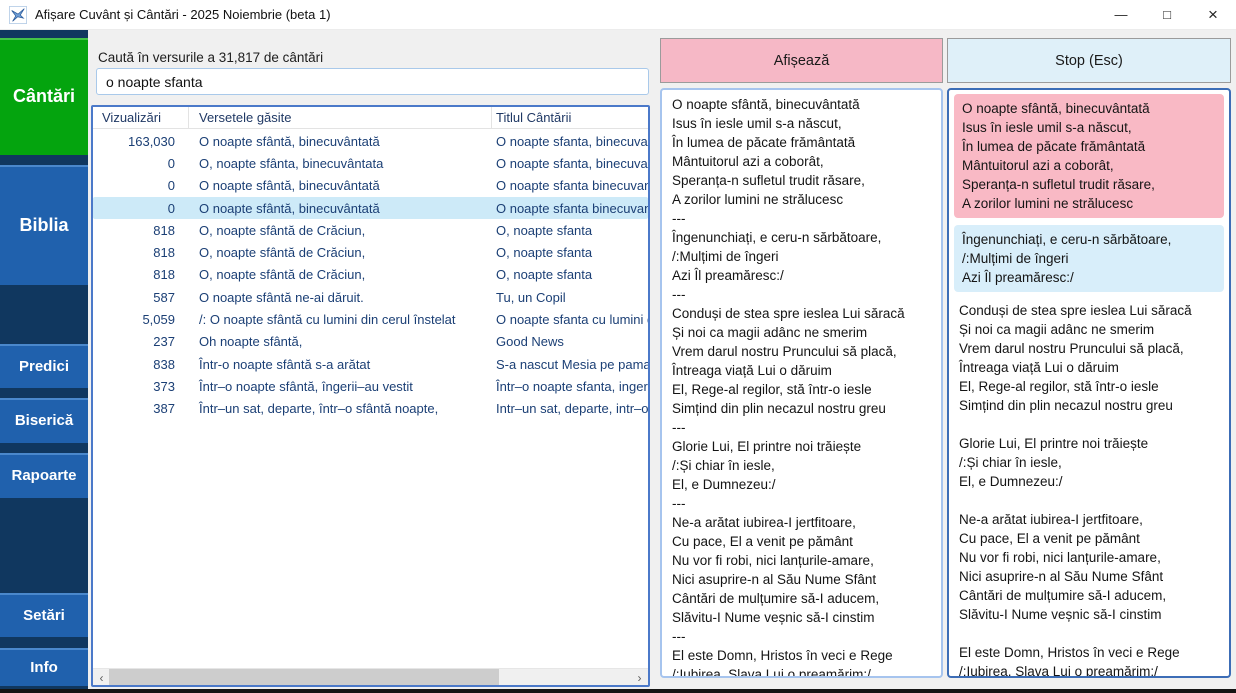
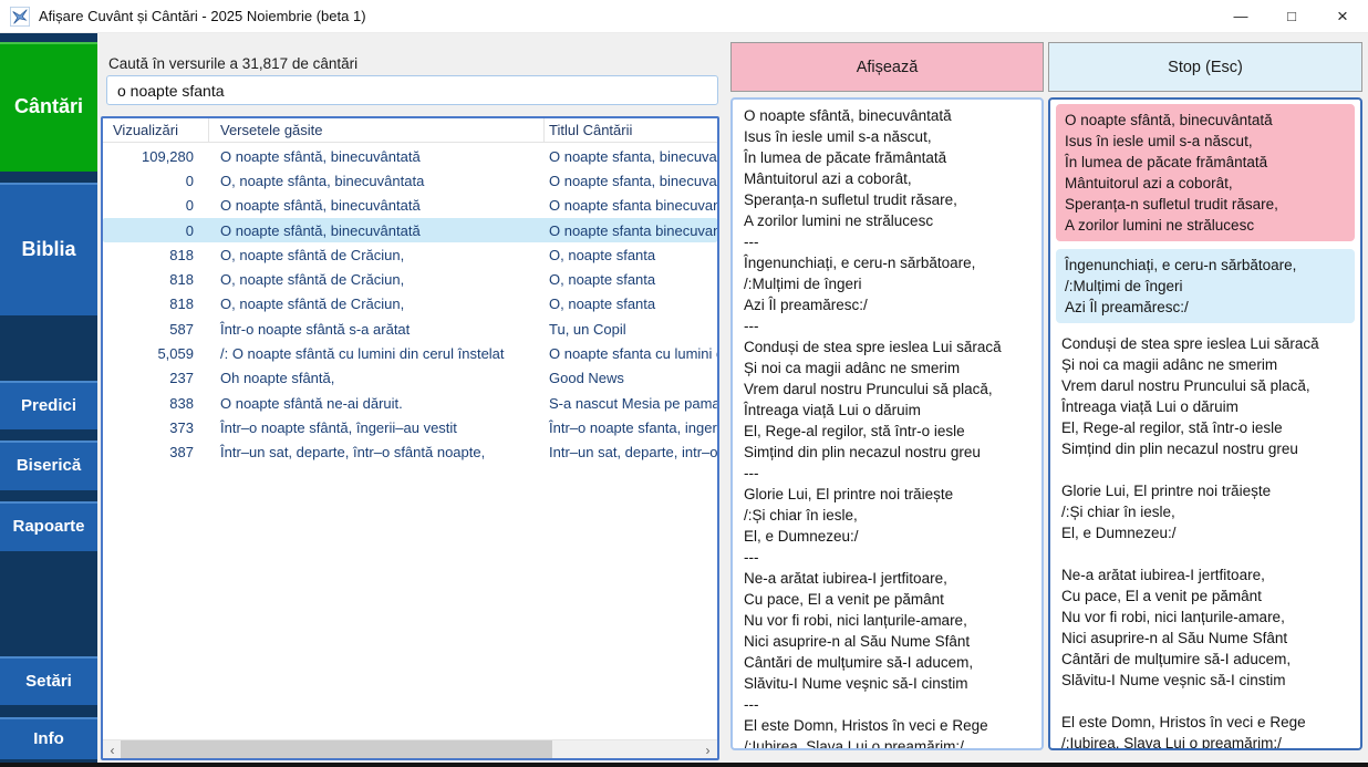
  Afișare Cuvânt și Cântări - 2025 Noiembrie (beta 1)
  —
  □
  ×
  Cântări
  Biblia
  Predici
  Biserică
  Rapoarte
  Setări
  Info
  Caută în versurile a 31,817 de cântări
  o noapte sfanta
  Vizualizări
  Versetele găsite
  Titlul Cântării
- 163,030
+ 109,280
  O noapte sfântă, binecuvântată
  O noapte sfanta, binecuva
  0
  O, noapte sfânta, binecuvântata
  O noapte sfanta, binecuva
  0
  O noapte sfântă, binecuvântată
  O noapte sfanta binecuvan
  0
  O noapte sfântă, binecuvântată
  O noapte sfanta binecuvan
  818
  O, noapte sfântă de Crăciun,
  O, noapte sfanta
  818
  O, noapte sfântă de Crăciun,
  O, noapte sfanta
  818
  O, noapte sfântă de Crăciun,
  O, noapte sfanta
  587
- O noapte sfântă ne-ai dăruit.
+ Într-o noapte sfântă s-a arătat
  Tu, un Copil
  5,059
  /: O noapte sfântă cu lumini din cerul înstelat
  O noapte sfanta cu lumini
  237
  Oh noapte sfântă,
  Good News
  838
- Într-o noapte sfântă s-a arătat
+ O noapte sfântă ne-ai dăruit.
  S-a nascut Mesia pe pama
  373
  Într–o noapte sfântă, îngerii–au vestit
  Într–o noapte sfanta, inger
  387
  Într–un sat, departe, într–o sfântă noapte,
  Intr–un sat, departe, intr–o
  ‹
  ›
  Afișează
  Stop (Esc)
  O noapte sfântă, binecuvântată
  Isus în iesle umil s-a născut,
  În lumea de păcate frământată
  Mântuitorul azi a coborât,
  Speranța-n sufletul trudit răsare,
  A zorilor lumini ne strălucesc
  ---
  Îngenunchiați, e ceru-n sărbătoare,
  /:Mulțimi de îngeri
  Azi Îl preamăresc:/
  ---
  Conduși de stea spre ieslea Lui săracă
  Și noi ca magii adânc ne smerim
  Vrem darul nostru Pruncului să placă,
  Întreaga viață Lui o dăruim
  El, Rege-al regilor, stă într-o iesle
  Simțind din plin necazul nostru greu
  ---
  Glorie Lui, El printre noi trăiește
  /:Și chiar în iesle,
  El, e Dumnezeu:/
  ---
  Ne-a arătat iubirea-I jertfitoare,
  Cu pace, El a venit pe pământ
  Nu vor fi robi, nici lanțurile-amare,
  Nici asuprire-n al Său Nume Sfânt
  Cântări de mulțumire să-I aducem,
  Slăvitu-I Nume veșnic să-I cinstim
  ---
  El este Domn, Hristos în veci e Rege
  /:Iubirea, Slava Lui o preamărim:/
  O noapte sfântă, binecuvântată
  Isus în iesle umil s-a născut,
  În lumea de păcate frământată
  Mântuitorul azi a coborât,
  Speranța-n sufletul trudit răsare,
  A zorilor lumini ne strălucesc
  Îngenunchiați, e ceru-n sărbătoare,
  /:Mulțimi de îngeri
  Azi Îl preamăresc:/
  Conduși de stea spre ieslea Lui săracă
  Și noi ca magii adânc ne smerim
  Vrem darul nostru Pruncului să placă,
  Întreaga viață Lui o dăruim
  El, Rege-al regilor, stă într-o iesle
  Simțind din plin necazul nostru greu
  Glorie Lui, El printre noi trăiește
  /:Și chiar în iesle,
  El, e Dumnezeu:/
  Ne-a arătat iubirea-I jertfitoare,
  Cu pace, El a venit pe pământ
  Nu vor fi robi, nici lanțurile-amare,
  Nici asuprire-n al Său Nume Sfânt
  Cântări de mulțumire să-I aducem,
  Slăvitu-I Nume veșnic să-I cinstim
  El este Domn, Hristos în veci e Rege
  /:Iubirea, Slava Lui o preamărim:/
